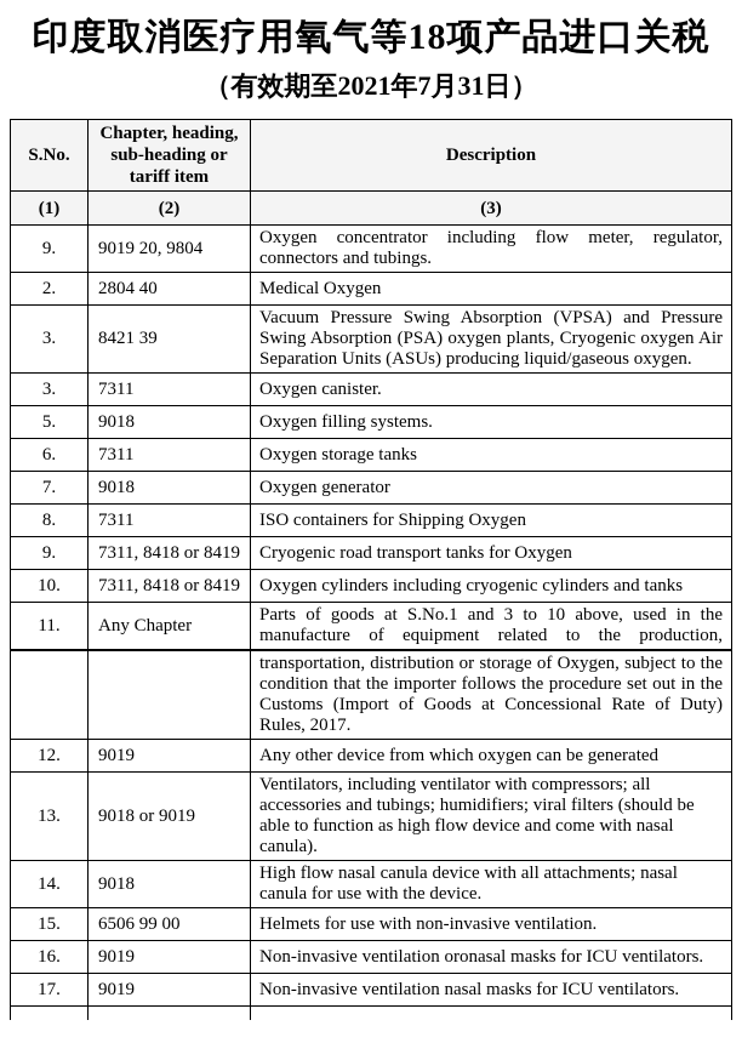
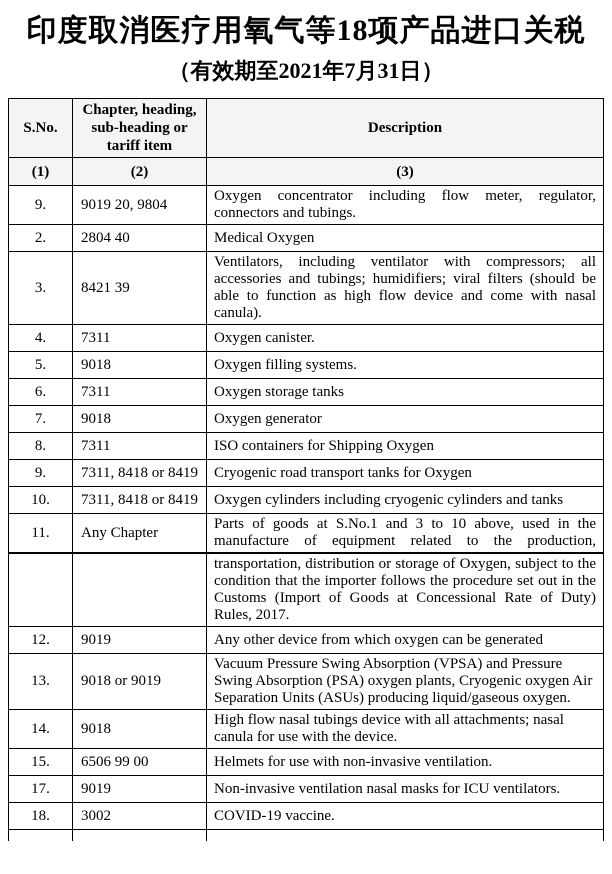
  印度取消医疗用氧气等18项产品进口关税
  （有效期至2021年7月31日）
  S.No.	Chapter, heading, sub-heading or tariff item	Description
  (1)	(2)	(3)
  9.	9019 20, 9804	Oxygen concentrator including flow meter, regulator, connectors and tubings.
  2.	2804 40	Medical Oxygen
- 3.	8421 39	Vacuum Pressure Swing Absorption (VPSA) and Pressure Swing Absorption (PSA) oxygen plants, Cryogenic oxygen Air Separation Units (ASUs) producing liquid/gaseous oxygen.
+ 3.	8421 39	Ventilators, including ventilator with compressors; all accessories and tubings; humidifiers; viral filters (should be able to function as high flow device and come with nasal canula).
- 3.	7311	Oxygen canister.
+ 4.	7311	Oxygen canister.
  5.	9018	Oxygen filling systems.
  6.	7311	Oxygen storage tanks
  7.	9018	Oxygen generator
  8.	7311	ISO containers for Shipping Oxygen
  9.	7311, 8418 or 8419	Cryogenic road transport tanks for Oxygen
  10.	7311, 8418 or 8419	Oxygen cylinders including cryogenic cylinders and tanks
  11.	Any Chapter	Parts of goods at S.No.1 and 3 to 10 above, used in the manufacture of equipment related to the production,
  		transportation, distribution or storage of Oxygen, subject to the condition that the importer follows the procedure set out in the Customs (Import of Goods at Concessional Rate of Duty) Rules, 2017.
  12.	9019	Any other device from which oxygen can be generated
- 13.	9018 or 9019	Ventilators, including ventilator with compressors; all accessories and tubings; humidifiers; viral filters (should be able to function as high flow device and come with nasal canula).
+ 13.	9018 or 9019	Vacuum Pressure Swing Absorption (VPSA) and Pressure Swing Absorption (PSA) oxygen plants, Cryogenic oxygen Air Separation Units (ASUs) producing liquid/gaseous oxygen.
- 14.	9018	High flow nasal canula device with all attachments; nasal canula for use with the device.
+ 14.	9018	High flow nasal tubings device with all attachments; nasal canula for use with the device.
  15.	6506 99 00	Helmets for use with non-invasive ventilation.
- 16.	9019	Non-invasive ventilation oronasal masks for ICU ventilators.
  17.	9019	Non-invasive ventilation nasal masks for ICU ventilators.
+ 18.	3002	COVID-19 vaccine.
